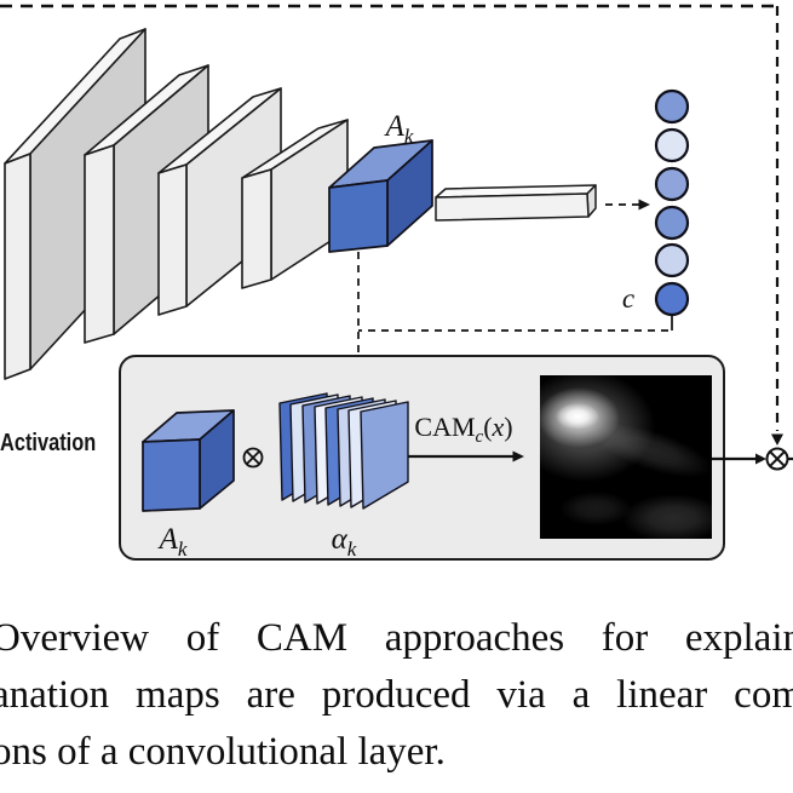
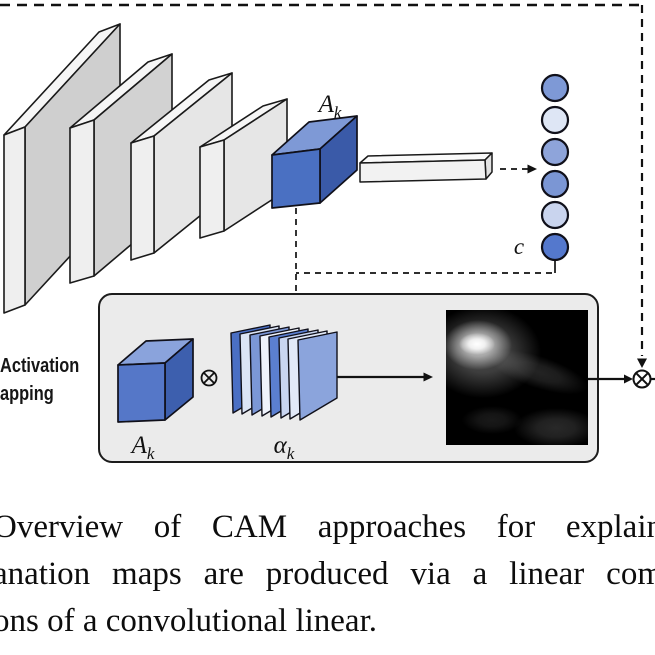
  Ak
  c
  Ak
  αk
- CAMc (x)
  Activation
+ apping
  Overview of CAM approaches for explai
  anation maps are produced via a linear com
- ons of a convolutional layer.
+ ons of a convolutional linear.
